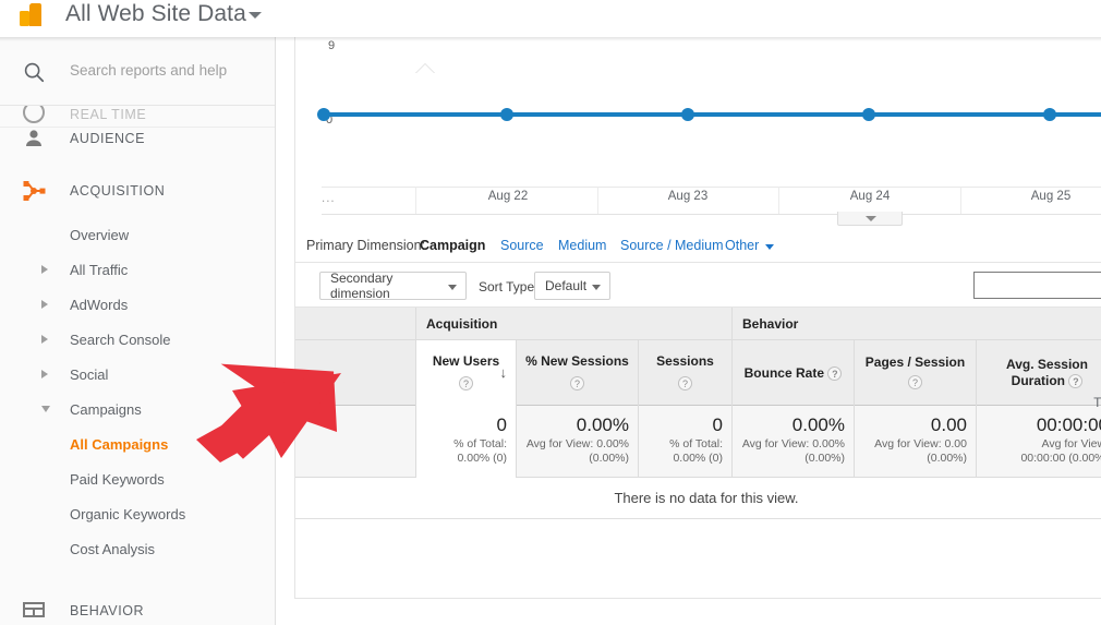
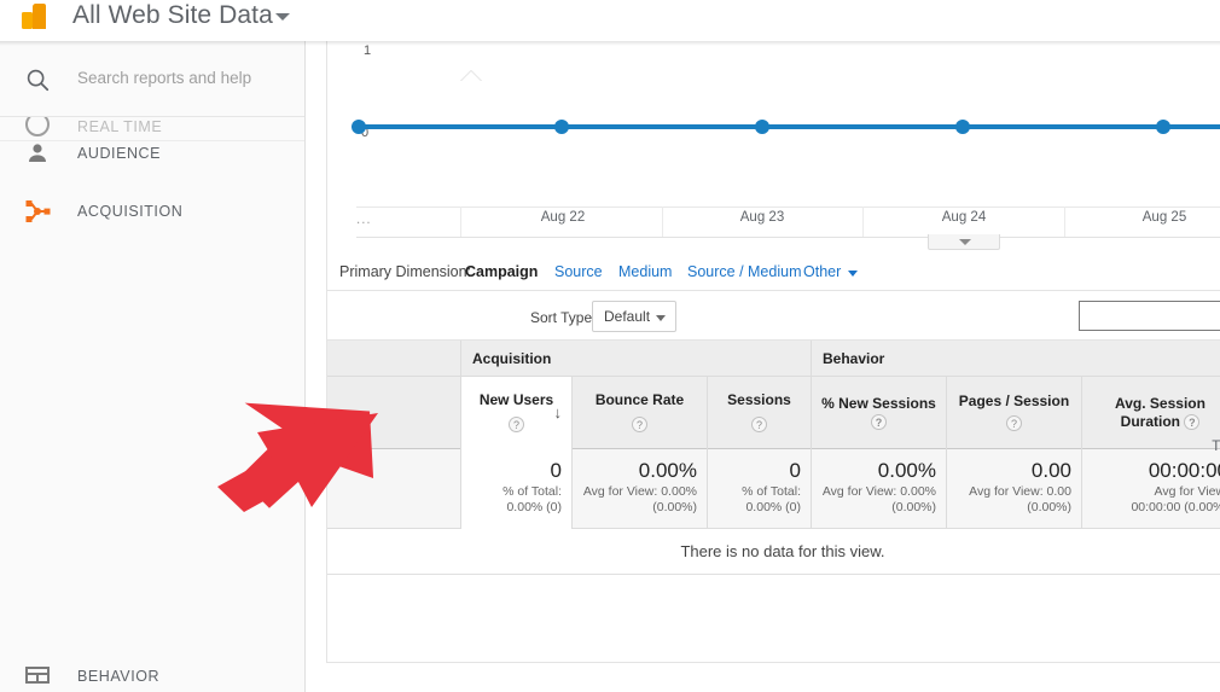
  All Web Site Data
  Search reports and help
  REAL TIME
  AUDIENCE
  ACQUISITION
- Overview
- All Traffic
- AdWords
- Search Console
- Social
- Campaigns
- All Campaigns
- Paid Keywords
- Organic Keywords
- Cost Analysis
  BEHAVIOR
- 9
+ 1
  0
  ...
  Aug 22
  Aug 23
  Aug 24
  Aug 25
  Primary Dimension:
  Campaign
  Source
  Medium
  Source / Medium
  Other
- Secondary dimension
  Sort Type
  Default
  Acquisition
  Behavior
  New Users
  ?
  ↓
- % New Sessions
+ Bounce Rate
  ?
  Sessions
  ?
- Bounce Rate ?
+ % New Sessions ?
  Pages / Session
  ?
  Avg. Session Duration ?
  0
  % of Total:
  0.00% (0)
  0.00%
  Avg for View: 0.00%
  (0.00%)
  0
  % of Total:
  0.00% (0)
  0.00%
  Avg for View: 0.00%
  (0.00%)
  0.00
  Avg for View: 0.00
  (0.00%)
  00:00:0
  Avg for Vie
  00:00:00 (0.00%
  There is no data for this view.
